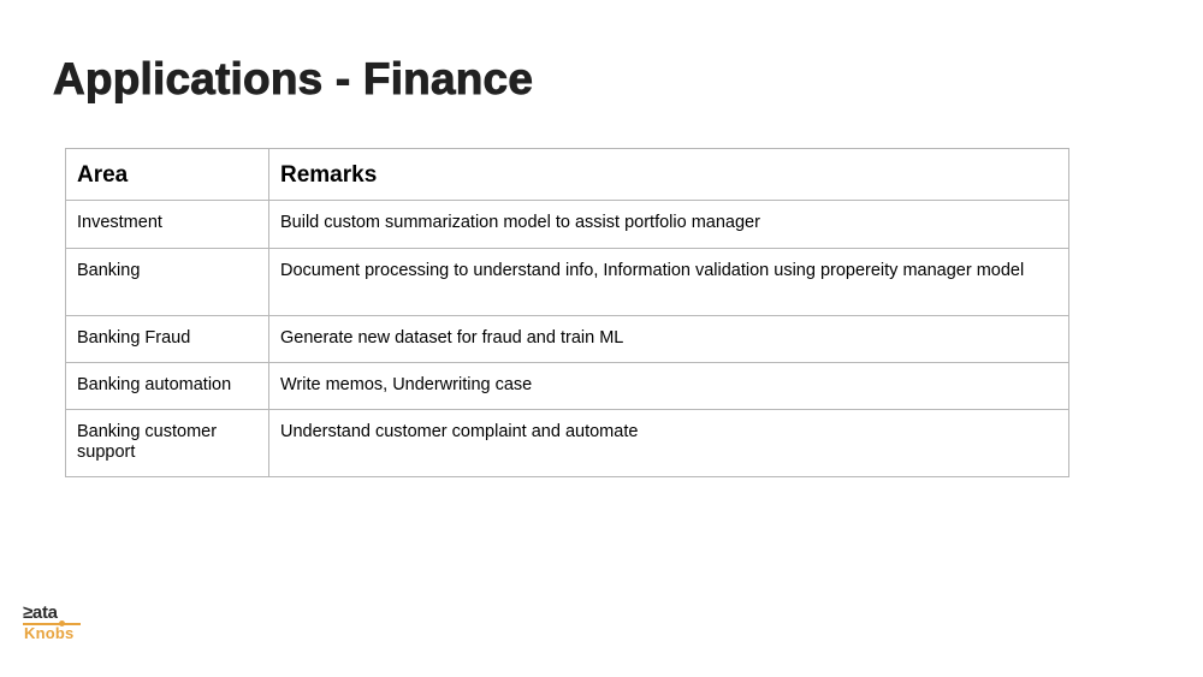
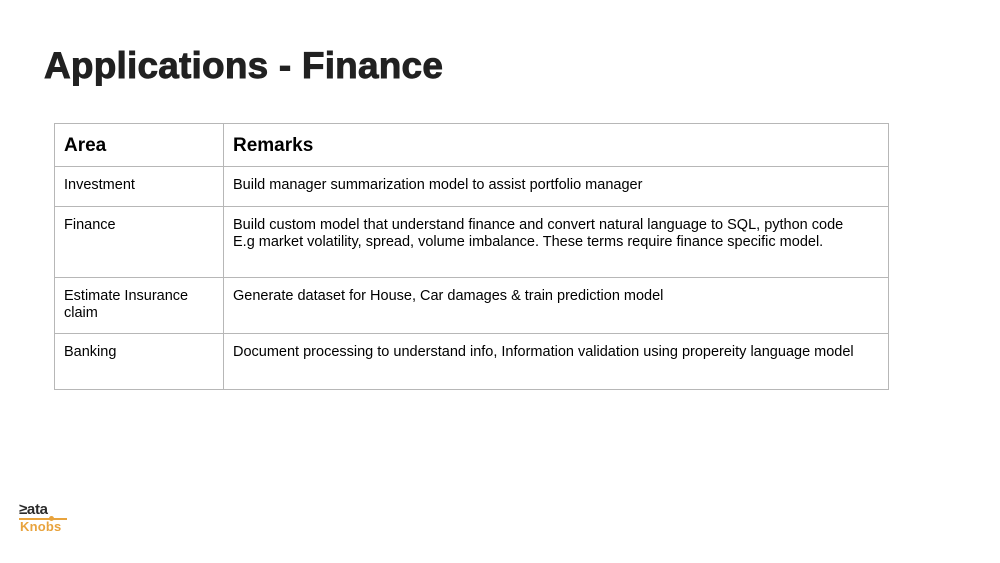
  Applications - Finance
  Area	Remarks
- Investment	Build custom summarization model to assist portfolio manager
+ Investment	Build manager summarization model to assist portfolio manager
+ Finance	Build custom model that understand finance and convert natural language to SQL, python code E.g market volatility, spread, volume imbalance. These terms require finance specific model.
+ Estimate Insurance claim	Generate dataset for House, Car damages & train prediction model
- Banking	Document processing to understand info, Information validation using propereity manager model
+ Banking	Document processing to understand info, Information validation using propereity language model
- Banking Fraud	Generate new dataset for fraud and train ML
- Banking automation	Write memos, Underwriting case
- Banking customer support	Understand customer complaint and automate
  ≥ata
  Knobs
